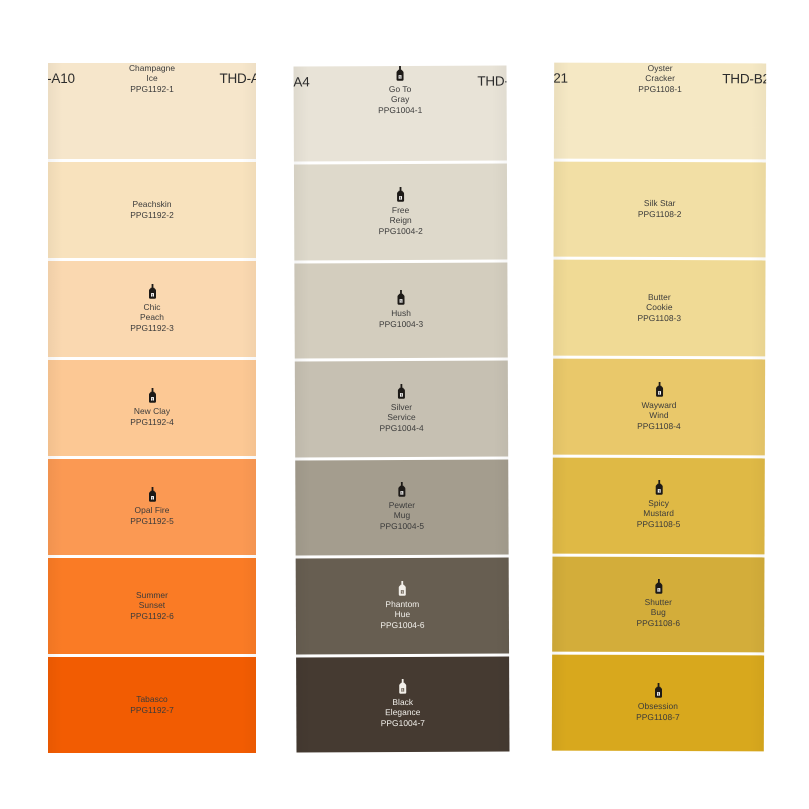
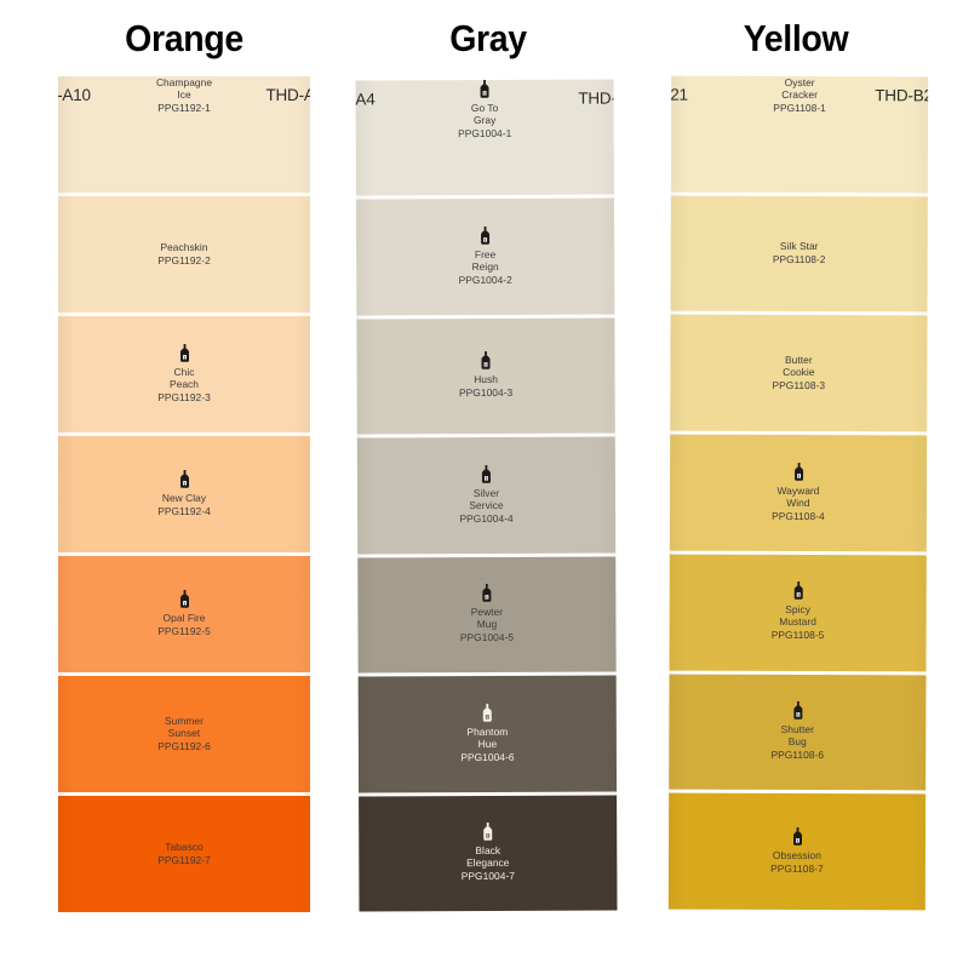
+ Orange
+ Gray
+ Yellow
